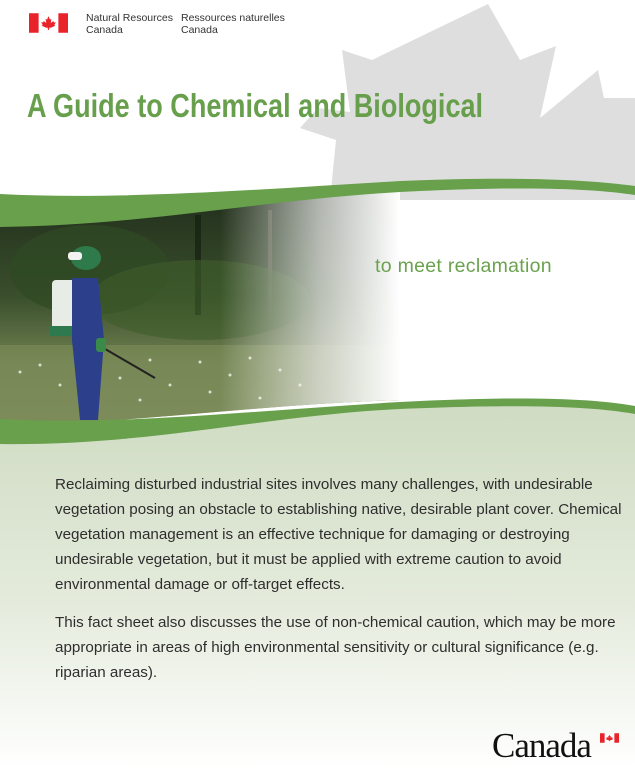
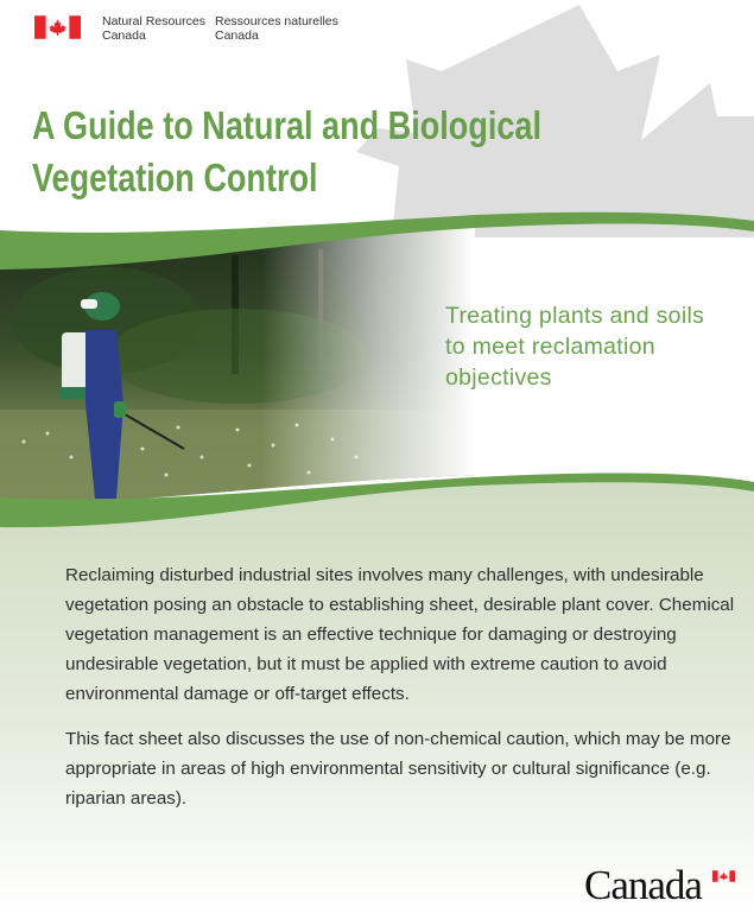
  Natural Resources
  Canada
  Ressources naturelles
  Canada
- A Guide to Chemical and Biological
+ A Guide to Natural and Biological
+ Vegetation Control
+ Treating plants and soils
  to meet reclamation
+ objectives
- Reclaiming disturbed industrial sites involves many challenges, with undesirable vegetation posing an obstacle to establishing native, desirable plant cover. Chemical vegetation management is an effective technique for damaging or destroying undesirable vegetation, but it must be applied with extreme caution to avoid environmental damage or off-target effects.
+ Reclaiming disturbed industrial sites involves many challenges, with undesirable vegetation posing an obstacle to establishing sheet, desirable plant cover. Chemical vegetation management is an effective technique for damaging or destroying undesirable vegetation, but it must be applied with extreme caution to avoid environmental damage or off-target effects.
  This fact sheet also discusses the use of non-chemical caution, which may be more appropriate in areas of high environmental sensitivity or cultural significance (e.g. riparian areas).
  Canada
